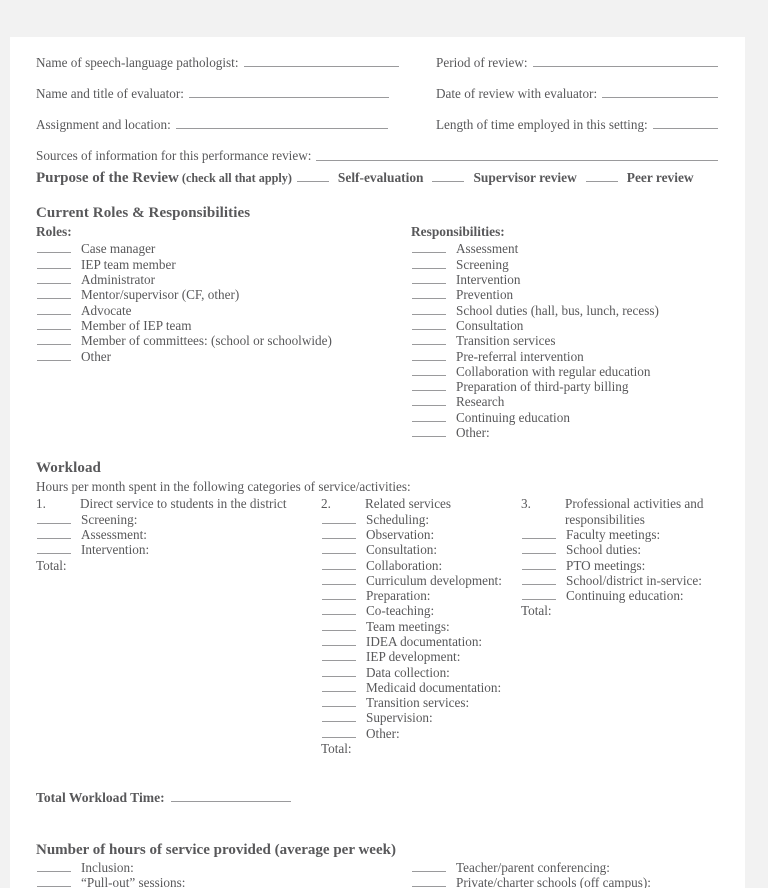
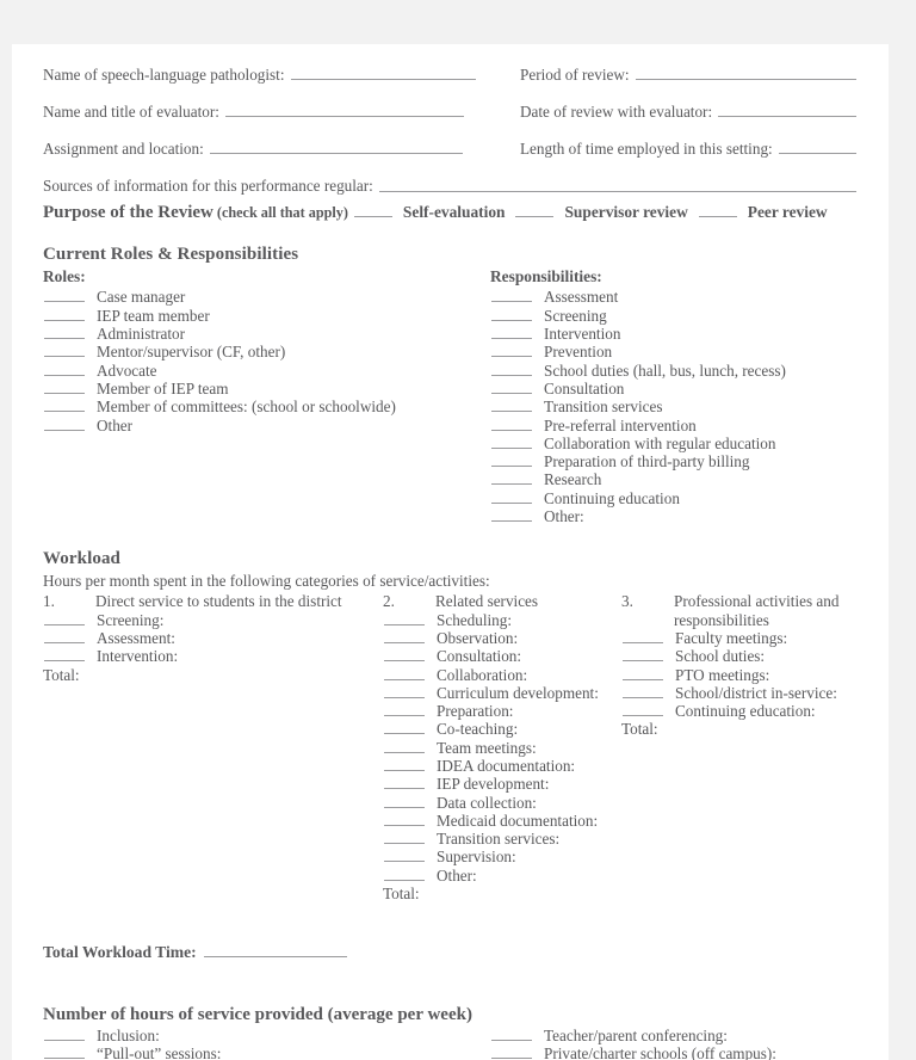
  Name of speech-language pathologist:
  Period of review:
  Name and title of evaluator:
  Date of review with evaluator:
  Assignment and location:
  Length of time employed in this setting:
- Sources of information for this performance review:
+ Sources of information for this performance regular:
  Purpose of the Review
  (check all that apply)
  Self-evaluation
  Supervisor review
  Peer review
  Current Roles & Responsibilities
  Roles:
  Case manager
  IEP team member
  Administrator
  Mentor/supervisor (CF, other)
  Advocate
  Member of IEP team
  Member of committees: (school or schoolwide)
  Other
  Responsibilities:
  Assessment
  Screening
  Intervention
  Prevention
  School duties (hall, bus, lunch, recess)
  Consultation
  Transition services
  Pre-referral intervention
  Collaboration with regular education
  Preparation of third-party billing
  Research
  Continuing education
  Other:
  Workload
  Hours per month spent in the following categories of service/activities:
  1.
  Direct service to students in the district
  Screening:
  Assessment:
  Intervention:
  Total:
  2.
  Related services
  Scheduling:
  Observation:
  Consultation:
  Collaboration:
  Curriculum development:
  Preparation:
  Co-teaching:
  Team meetings:
  IDEA documentation:
  IEP development:
  Data collection:
  Medicaid documentation:
  Transition services:
  Supervision:
  Other:
  Total:
  3.
  Professional activities and responsibilities
  Faculty meetings:
  School duties:
  PTO meetings:
  School/district in-service:
  Continuing education:
  Total:
  Total Workload Time:
  Number of hours of service provided (average per week)
  Inclusion:
  “Pull-out” sessions:
  Teacher/parent conferencing:
  Private/charter schools (off campus):
